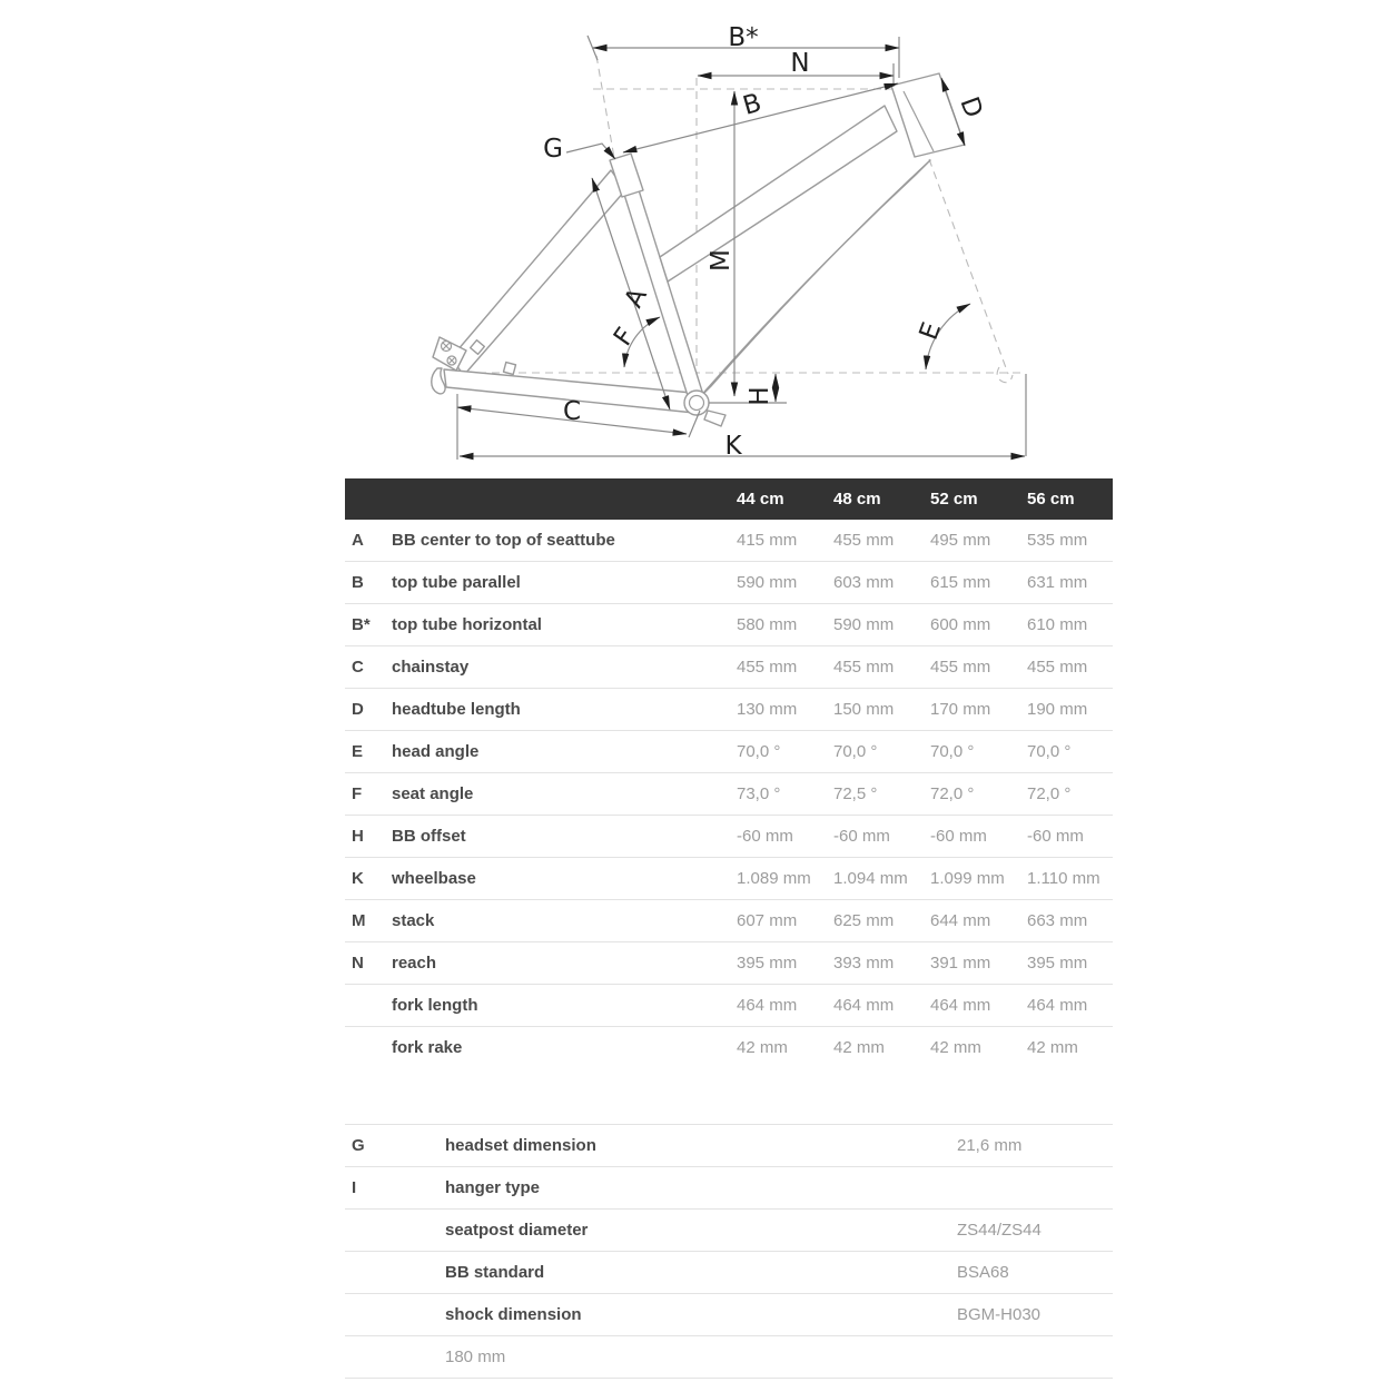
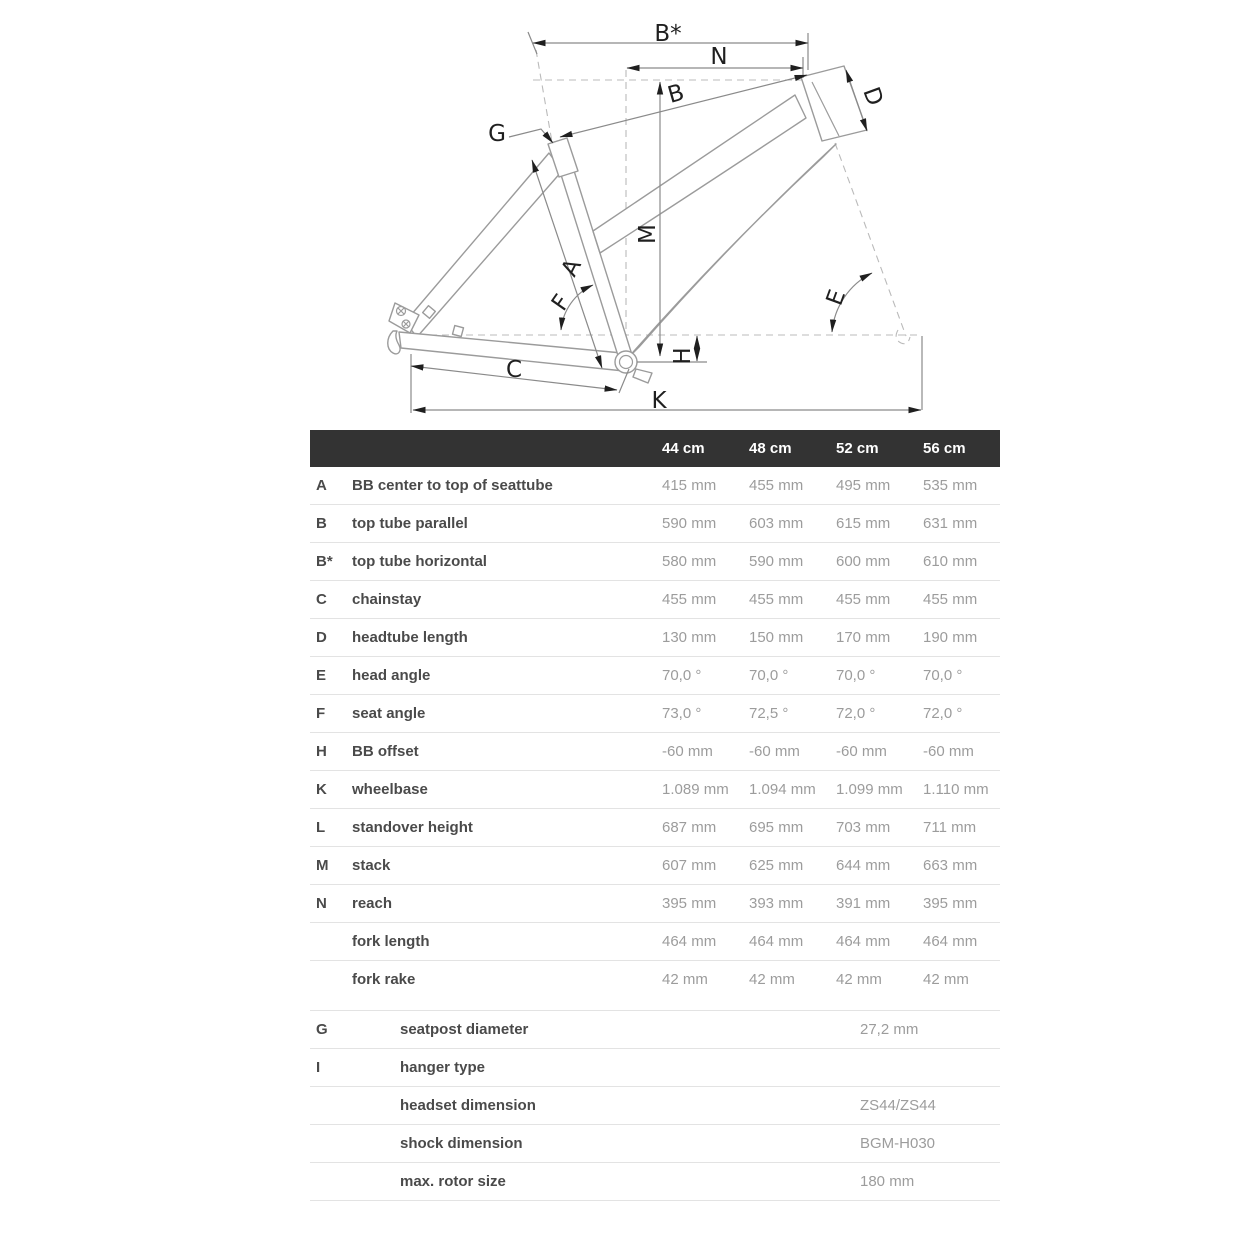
  B*
  N
  G
  C
  K
  44 cm
  48 cm
  52 cm
  56 cm
  A
  BB center to top of seattube
  415 mm
  455 mm
  495 mm
  535 mm
  B
  top tube parallel
  590 mm
  603 mm
  615 mm
  631 mm
  B*
  top tube horizontal
  580 mm
  590 mm
  600 mm
  610 mm
  C
  chainstay
  455 mm
  455 mm
  455 mm
  455 mm
  D
  headtube length
  130 mm
  150 mm
  170 mm
  190 mm
  E
  head angle
  70,0 °
  70,0 °
  70,0 °
  70,0 °
  F
  seat angle
  73,0 °
  72,5 °
  72,0 °
  72,0 °
  H
  BB offset
  -60 mm
  -60 mm
  -60 mm
  -60 mm
  K
  wheelbase
  1.089 mm
  1.094 mm
  1.099 mm
  1.110 mm
+ L
+ standover height
+ 687 mm
+ 695 mm
+ 703 mm
+ 711 mm
  M
  stack
  607 mm
  625 mm
  644 mm
  663 mm
  N
  reach
  395 mm
  393 mm
  391 mm
  395 mm
  fork length
  464 mm
  464 mm
  464 mm
  464 mm
  fork rake
  42 mm
  42 mm
  42 mm
  42 mm
  G
- headset dimension
+ seatpost diameter
- 21,6 mm
+ 27,2 mm
  I
  hanger type
- seatpost diameter
+ headset dimension
  ZS44/ZS44
- BB standard
- BSA68
  shock dimension
  BGM-H030
+ max. rotor size
  180 mm
